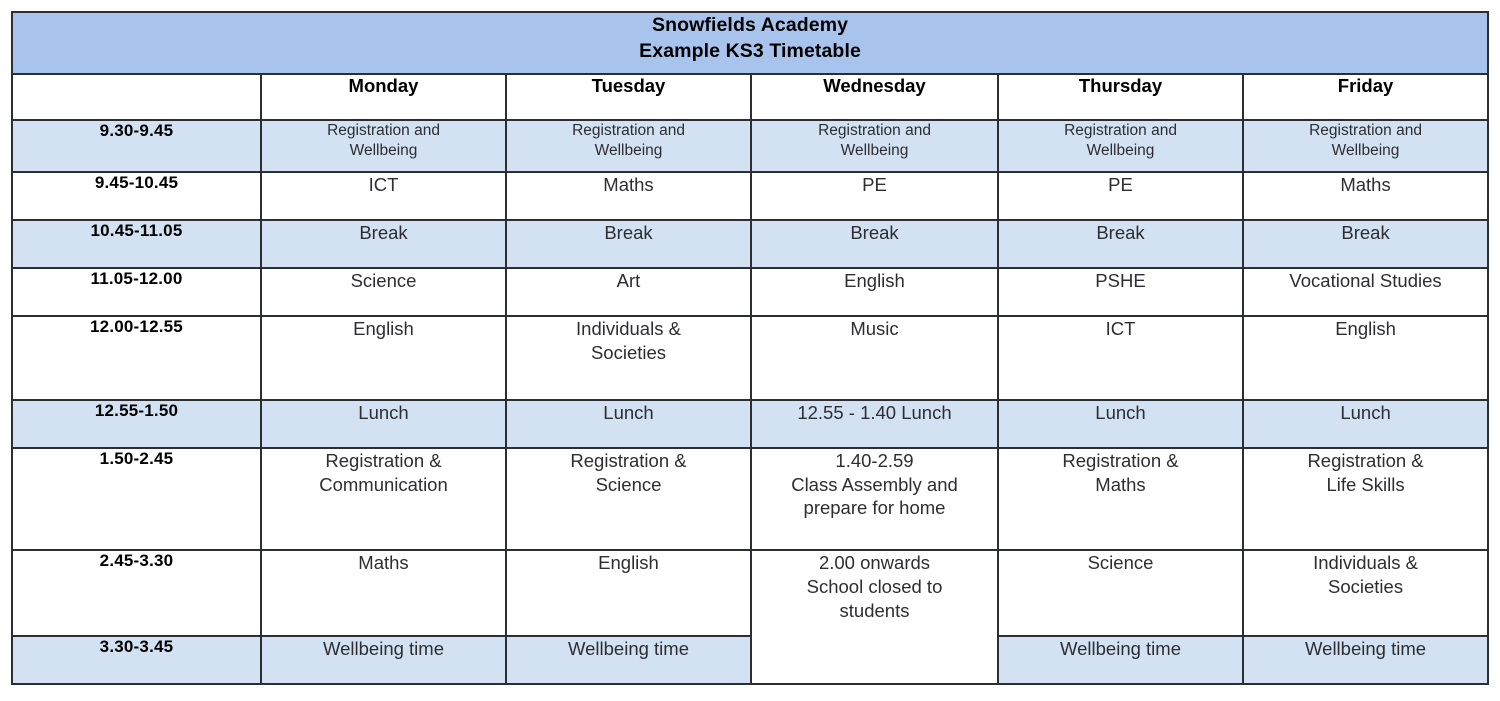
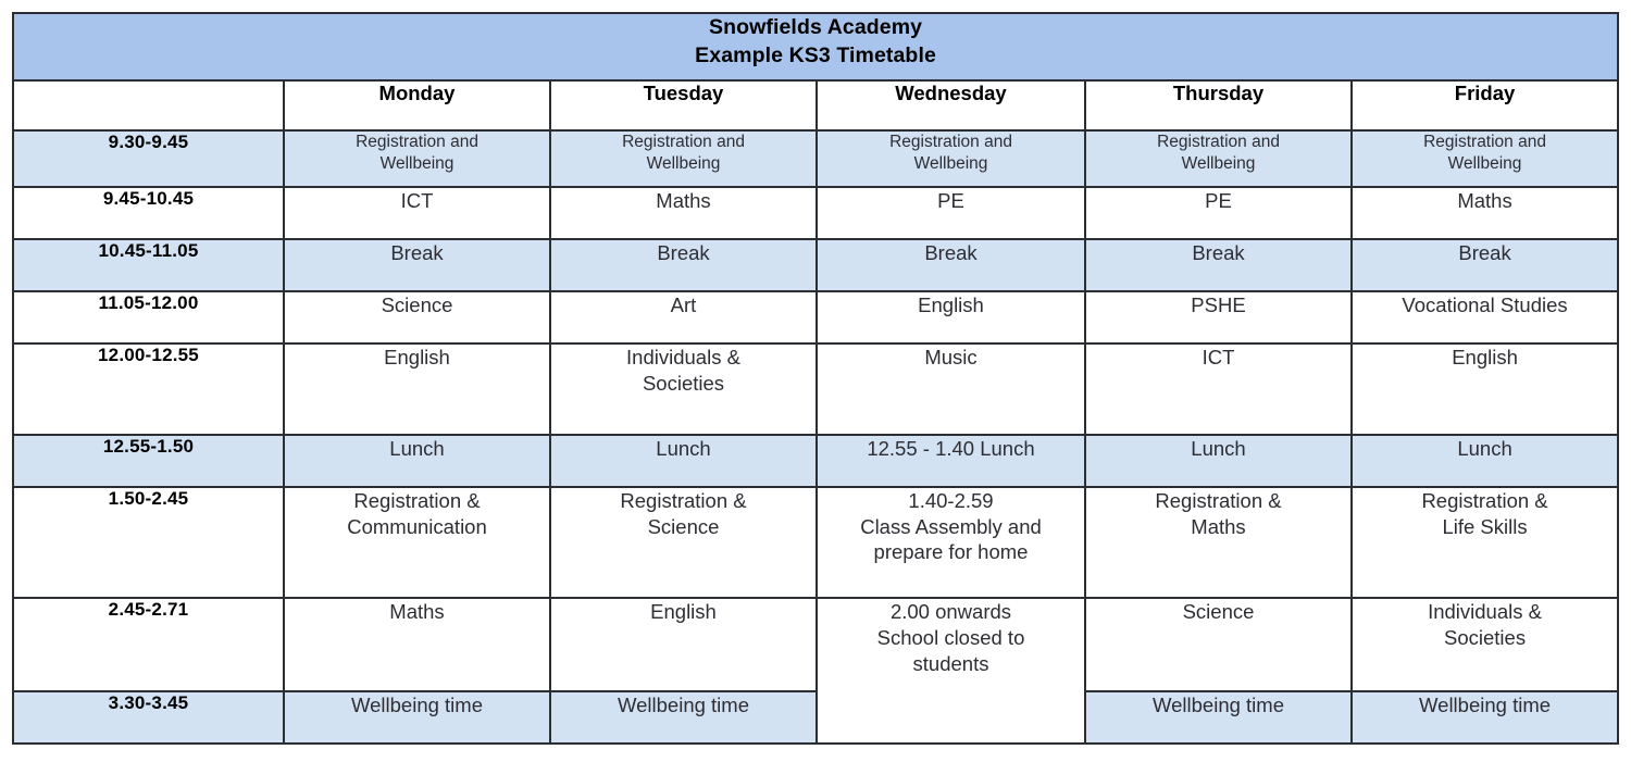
  Snowfields Academy Example KS3 Timetable
  	Monday	Tuesday	Wednesday	Thursday	Friday
  9.30-9.45	Registration and Wellbeing	Registration and Wellbeing	Registration and Wellbeing	Registration and Wellbeing	Registration and Wellbeing
  9.45-10.45	ICT	Maths	PE	PE	Maths
  10.45-11.05	Break	Break	Break	Break	Break
  11.05-12.00	Science	Art	English	PSHE	Vocational Studies
  12.00-12.55	English	Individuals & Societies	Music	ICT	English
  12.55-1.50	Lunch	Lunch	12.55 - 1.40 Lunch	Lunch	Lunch
  1.50-2.45	Registration & Communication	Registration & Science	1.40-2.59 Class Assembly and prepare for home	Registration & Maths	Registration & Life Skills
- 2.45-3.30	Maths	English	2.00 onwards School closed to students	Science	Individuals & Societies
+ 2.45-2.71	Maths	English	2.00 onwards School closed to students	Science	Individuals & Societies
  3.30-3.45	Wellbeing time	Wellbeing time	Wellbeing time	Wellbeing time
